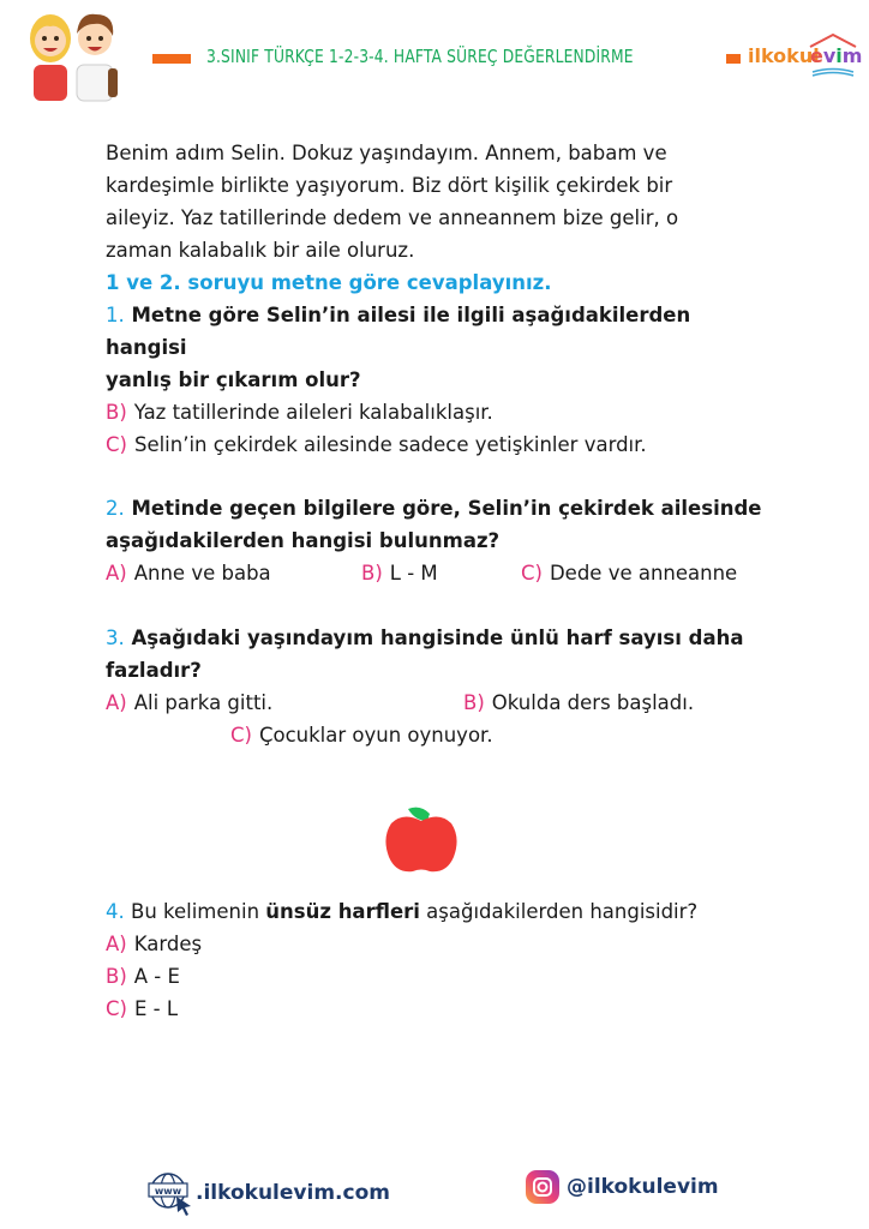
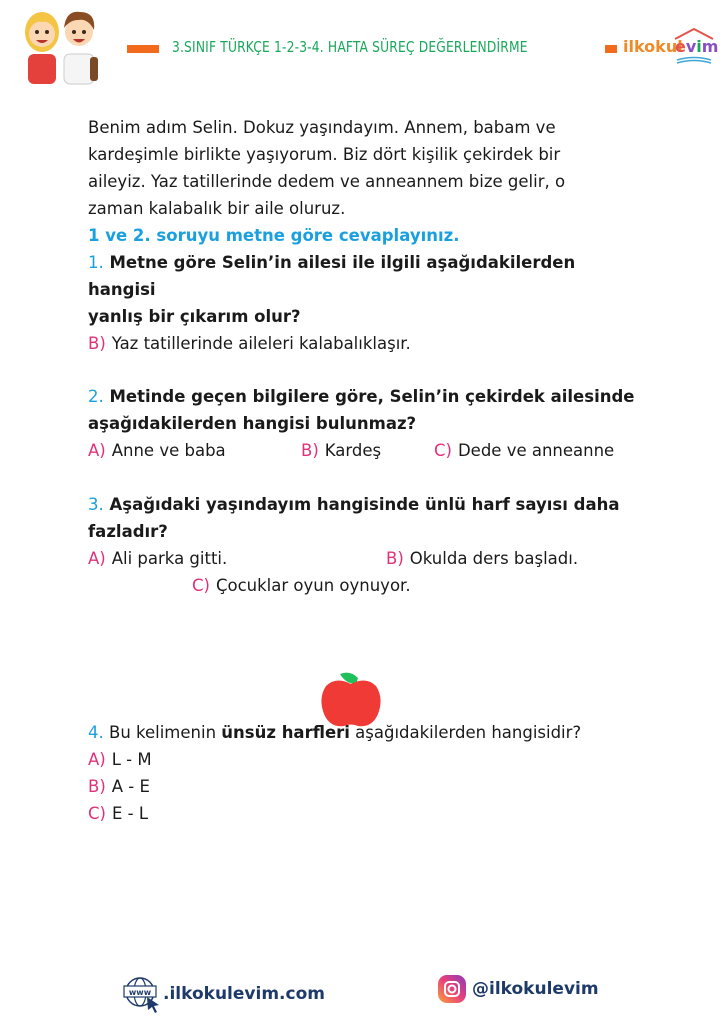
  3.SINIF TÜRKÇE 1-2-3-4. HAFTA SÜREÇ DEĞERLENDİRME
  ilkokul
  evim
  Benim adım Selin. Dokuz yaşındayım. Annem, babam ve
  kardeşimle birlikte yaşıyorum. Biz dört kişilik çekirdek bir
  aileyiz. Yaz tatillerinde dedem ve anneannem bize gelir, o
  zaman kalabalık bir aile oluruz.
  1 ve 2. soruyu metne göre cevaplayınız.
  1. Metne göre Selin’in ailesi ile ilgili aşağıdakilerden hangisi
  yanlış bir çıkarım olur?
  B) Yaz tatillerinde aileleri kalabalıklaşır.
- C) Selin’in çekirdek ailesinde sadece yetişkinler vardır.
  2. Metinde geçen bilgilere göre, Selin’in çekirdek ailesinde
  aşağıdakilerden hangisi bulunmaz?
  A) Anne ve baba
- B) L - M
+ B) Kardeş
  C) Dede ve anneanne
  3. Aşağıdaki yaşındayım hangisinde ünlü harf sayısı daha
  fazladır?
  A) Ali parka gitti.
  B) Okulda ders başladı.
  C) Çocuklar oyun oynuyor.
  4. Bu kelimenin ünsüz harfleri aşağıdakilerden hangisidir?
- A) Kardeş
+ A) L - M
  B) A - E
  C) E - L
  www
  .ilkokulevim.com
  @ilkokulevim
